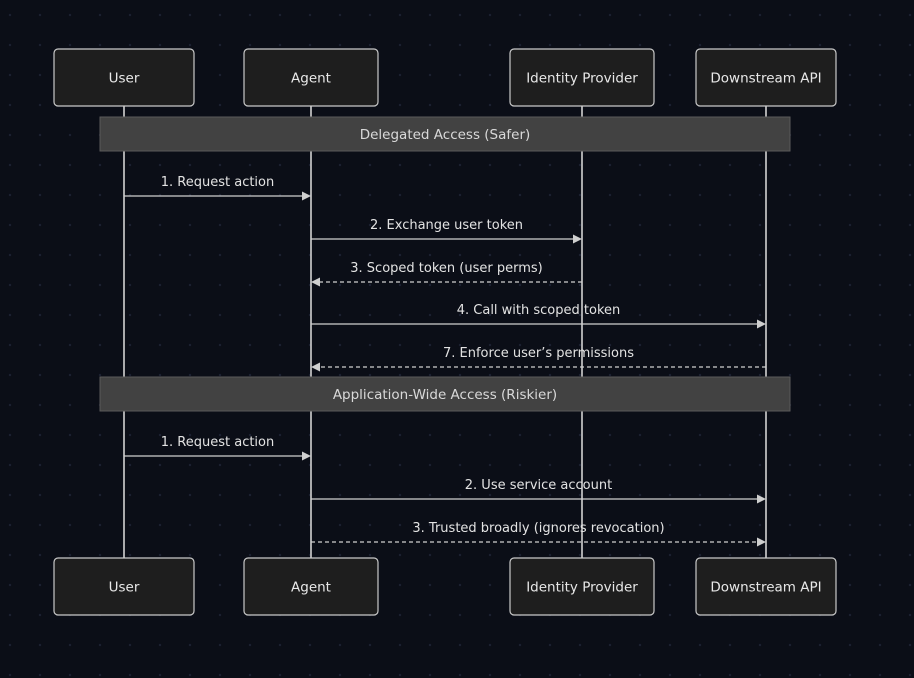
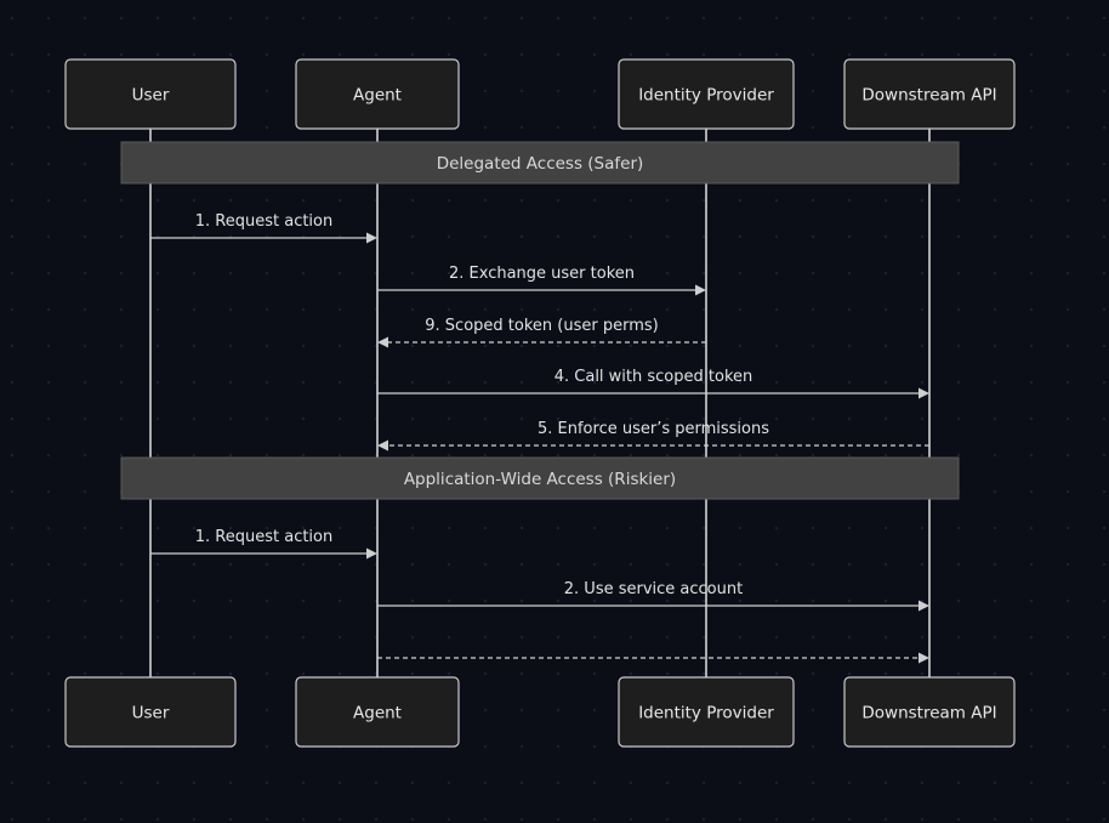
  Delegated Access (Safer)
  Application-Wide Access (Riskier)
  1. Request action
  2. Exchange user token
- 3. Scoped token (user perms)
+ 9. Scoped token (user perms)
  4. Call with scoped token
- 7. Enforce user’s permissions
+ 5. Enforce user’s permissions
  1. Request action
  2. Use service account
- 3. Trusted broadly (ignores revocation)
  User
  Agent
  Identity Provider
  Downstream API
  User
  Agent
  Identity Provider
  Downstream API
